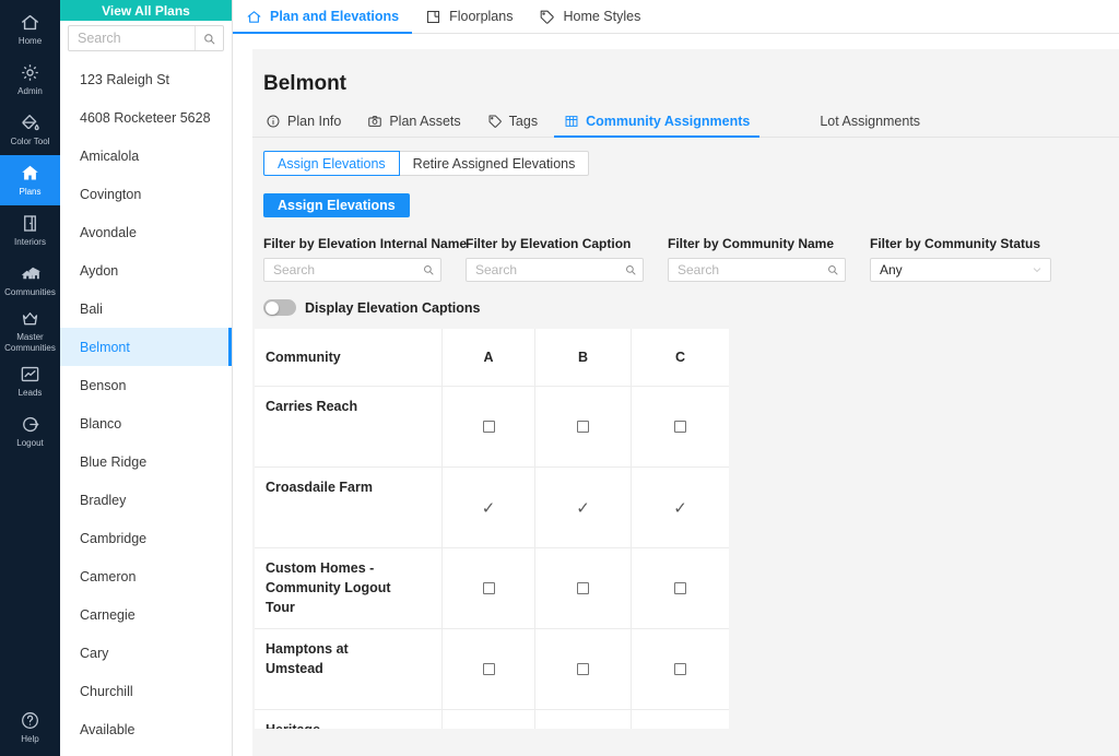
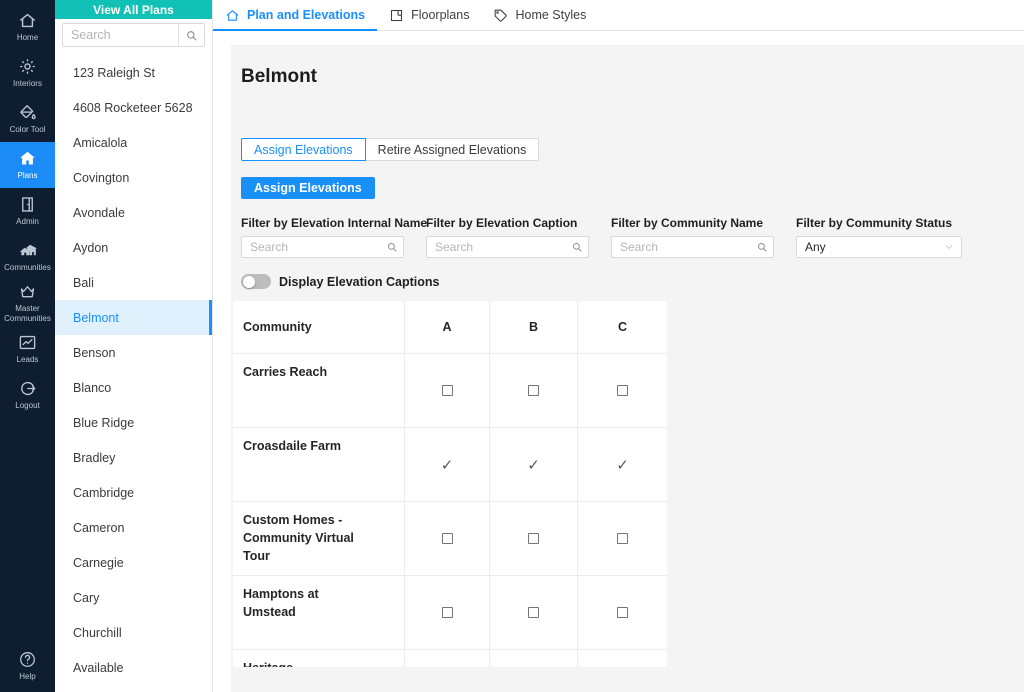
  Home
- Admin
+ Interiors
  Color Tool
  Plans
- Interiors
+ Admin
  Communities
  Master Communities
  Leads
  Logout
  Help
  View All Plans
  Search
  123 Raleigh St
  4608 Rocketeer 5628
  Amicalola
  Covington
  Avondale
  Aydon
  Bali
  Belmont
  Benson
  Blanco
  Blue Ridge
  Bradley
  Cambridge
  Cameron
  Carnegie
  Cary
  Churchill
  Available
  Plan and Elevations
  Floorplans
  Home Styles
  Belmont
- Plan Info
- Plan Assets
- Tags
- Community Assignments
- Lot Assignments
  Assign Elevations
  Retire Assigned Elevations
  Assign Elevations
  Filter by Elevation Internal Name
  Search
  Filter by Elevation Caption
  Search
  Filter by Community Name
  Search
  Filter by Community Status
  Any
  Display Elevation Captions
  Community
  A
  B
  C
  Carries Reach
  Croasdaile Farm
  ✓
  ✓
  ✓
- Custom Homes - Community Logout Tour
+ Custom Homes - Community Virtual Tour
  Hamptons at Umstead
